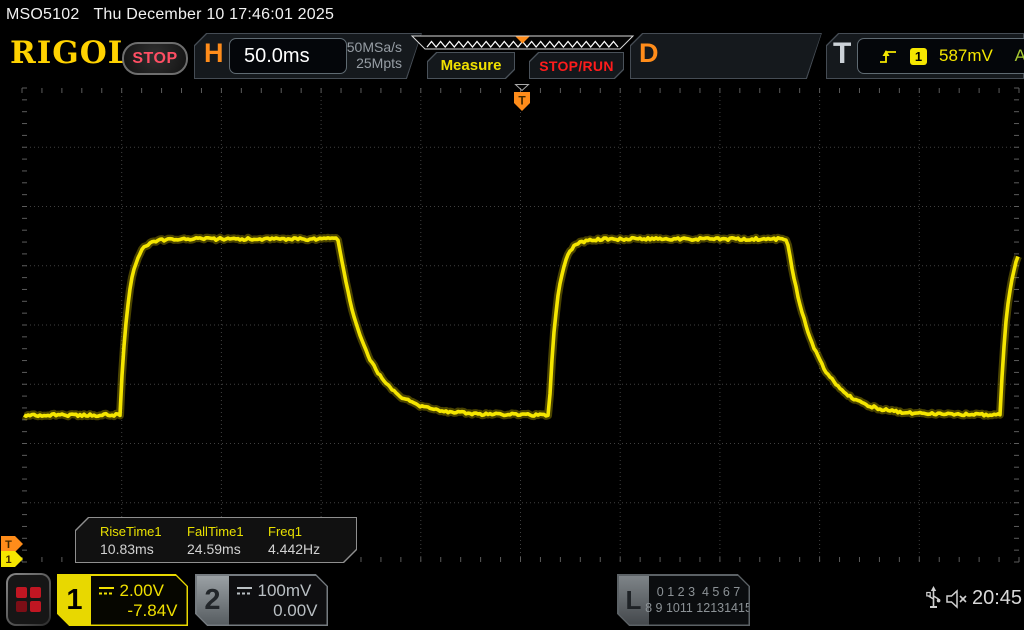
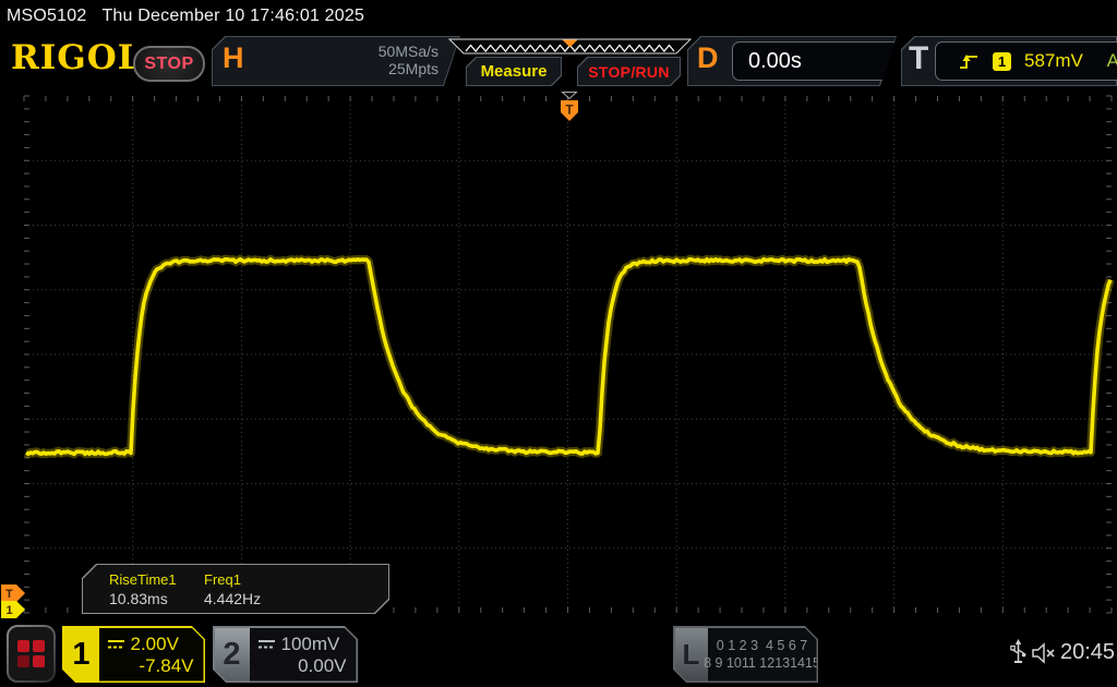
  MSO5102 Thu December 10 17:46:01 2025
  T
  T
  1
  RIGOL
  STOP
  H
- 50.0ms
  50MSa/s
  25Mpts
  Measure
  STOP/RUN
  D
+ 0.00s
  T
  1
  587mV
  A
  RiseTime1
  10.83ms
- FallTime1
- 24.59ms
  Freq1
  4.442Hz
  1
  2.00V
  -7.84V
  2
  100mV
  0.00V
  L
  0 1 2 3 4 5 6 7
  8 9 1011 12131415
  20:45
